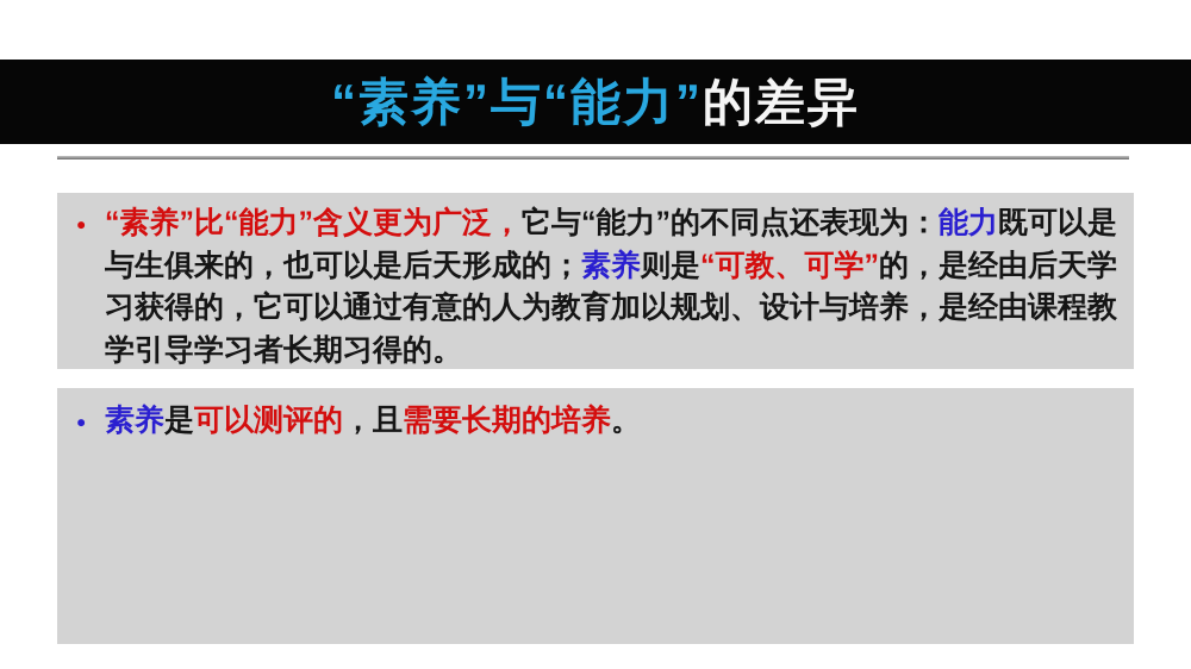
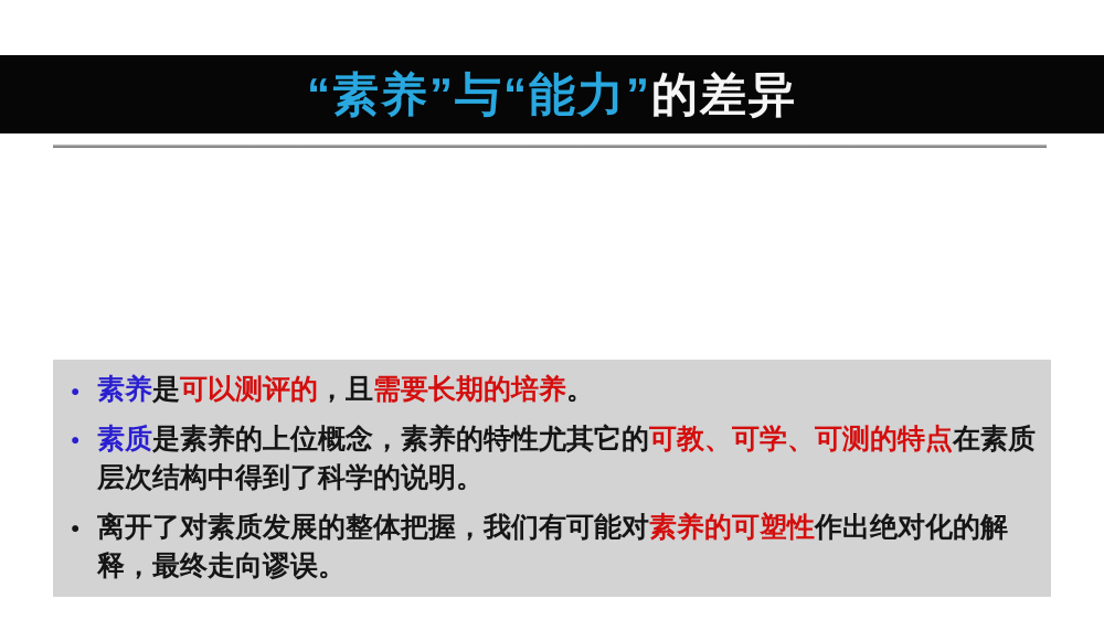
  “素养”与“能力”的差异
- ● “素养”比“能力”含义更为广泛，它与“能力”的不同点还表现为：能力既可以是与生俱来的，也可以是后天形成的；素养则是“可教、可学”的，是经由后天学习获得的，它可以通过有意的人为教育加以规划、设计与培养，是经由课程教学引导学习者长期习得的。
  ● 素养是可以测评的，且需要长期的培养。
+ ● 素质是素养的上位概念，素养的特性尤其它的可教、可学、可测的特点在素质层次结构中得到了科学的说明。
+ ● 离开了对素质发展的整体把握，我们有可能对素养的可塑性作出绝对化的解释，最终走向谬误。
